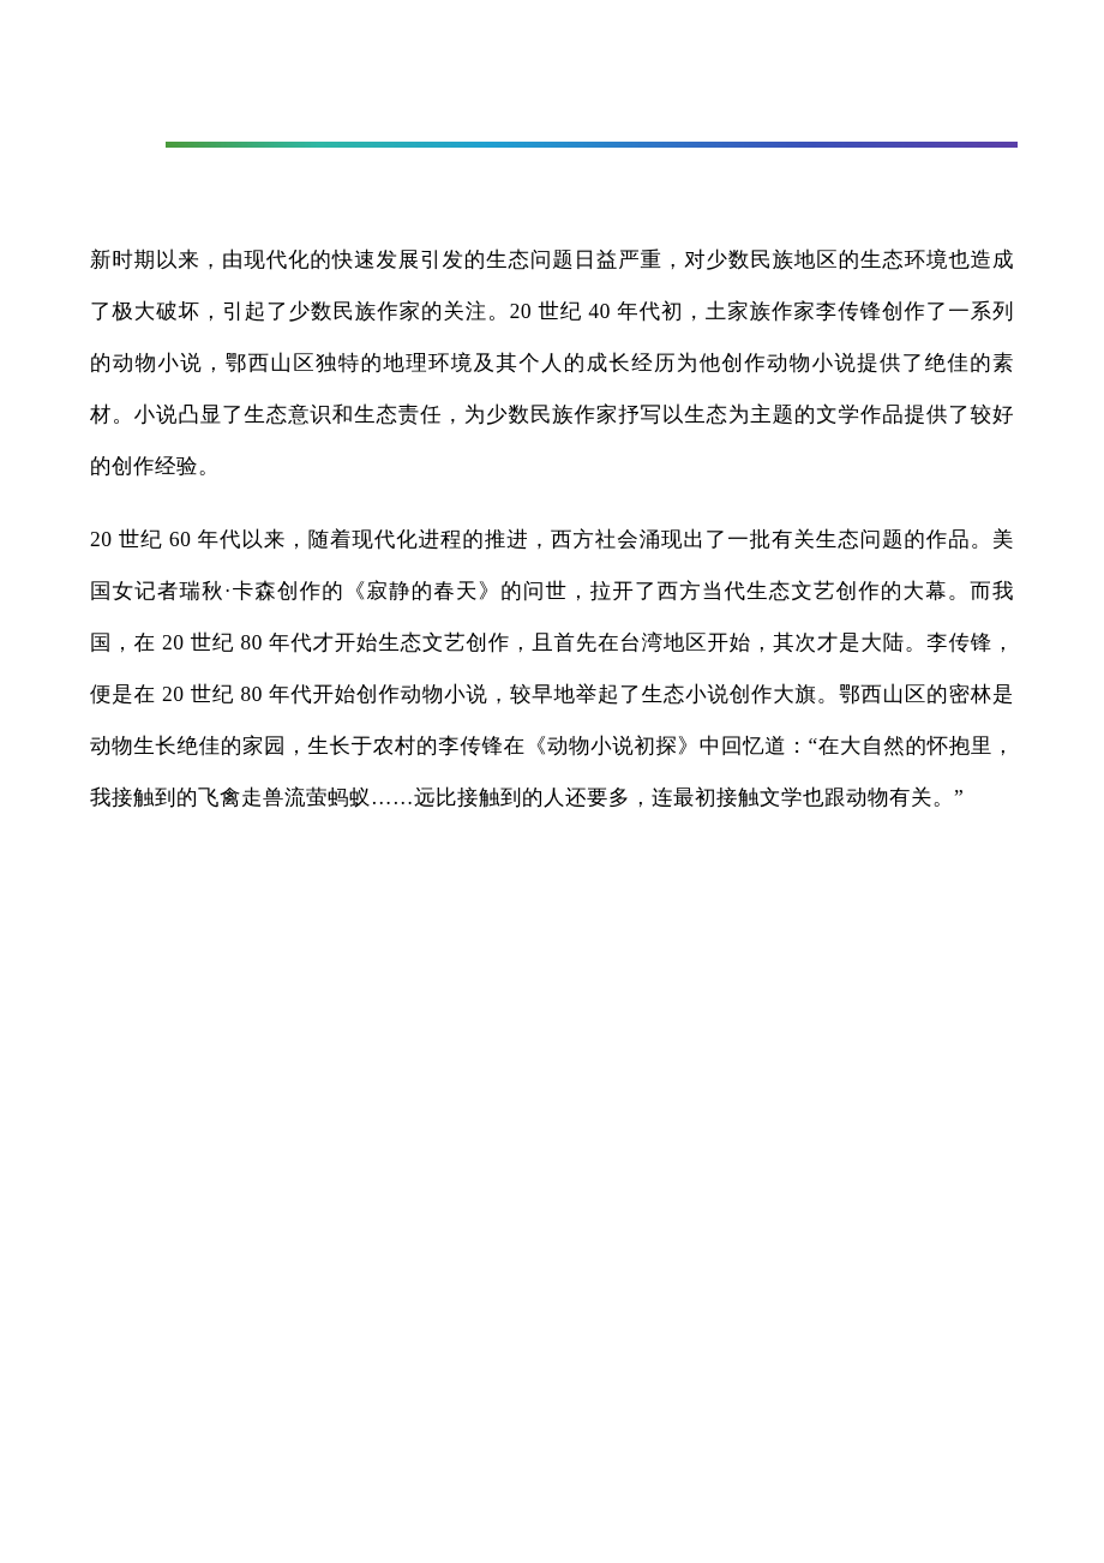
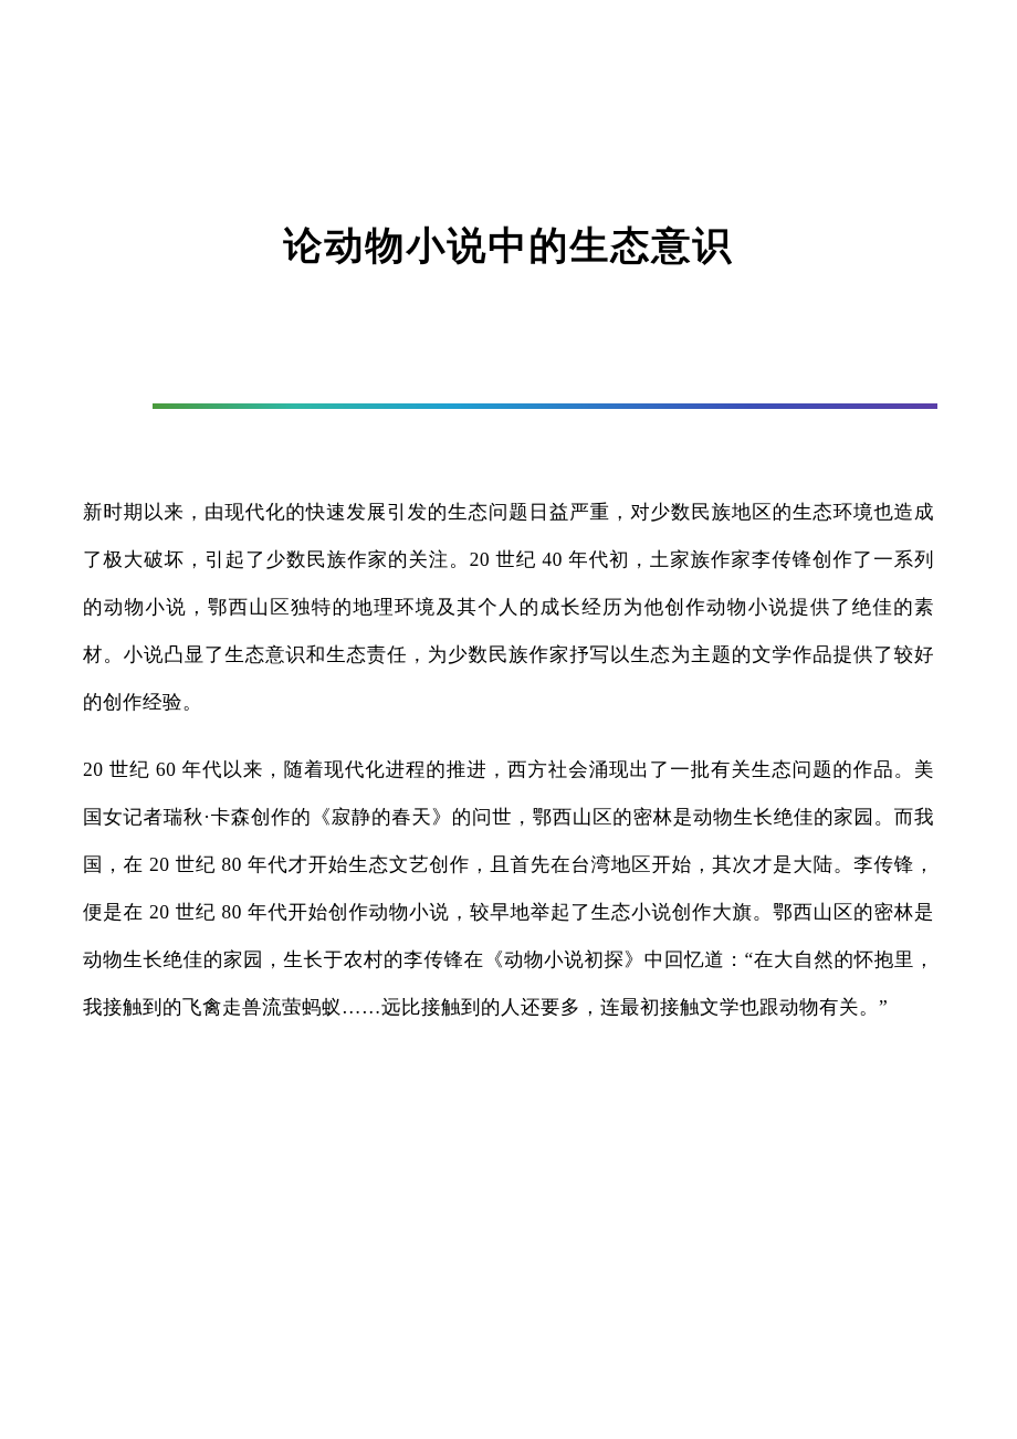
+ 论动物小说中的生态意识
  新时期以来，由现代化的快速发展引发的生态问题日益严重，对少数民族地区的生态环境也造成了极大破坏，引起了少数民族作家的关注。20 世纪 40 年代初，土家族作家李传锋创作了一系列的动物小说，鄂西山区独特的地理环境及其个人的成长经历为他创作动物小说提供了绝佳的素材。小说凸显了生态意识和生态责任，为少数民族作家抒写以生态为主题的文学作品提供了较好的创作经验。
- 20 世纪 60 年代以来，随着现代化进程的推进，西方社会涌现出了一批有关生态问题的作品。美国女记者瑞秋·卡森创作的《寂静的春天》的问世，拉开了西方当代生态文艺创作的大幕。而我国，在 20 世纪 80 年代才开始生态文艺创作，且首先在台湾地区开始，其次才是大陆。李传锋，便是在 20 世纪 80 年代开始创作动物小说，较早地举起了生态小说创作大旗。鄂西山区的密林是动物生长绝佳的家园，生长于农村的李传锋在《动物小说初探》中回忆道：“在大自然的怀抱里，我接触到的飞禽走兽流萤蚂蚁……远比接触到的人还要多，连最初接触文学也跟动物有关。”
+ 20 世纪 60 年代以来，随着现代化进程的推进，西方社会涌现出了一批有关生态问题的作品。美国女记者瑞秋·卡森创作的《寂静的春天》的问世，鄂西山区的密林是动物生长绝佳的家园。而我国，在 20 世纪 80 年代才开始生态文艺创作，且首先在台湾地区开始，其次才是大陆。李传锋，便是在 20 世纪 80 年代开始创作动物小说，较早地举起了生态小说创作大旗。鄂西山区的密林是动物生长绝佳的家园，生长于农村的李传锋在《动物小说初探》中回忆道：“在大自然的怀抱里，我接触到的飞禽走兽流萤蚂蚁……远比接触到的人还要多，连最初接触文学也跟动物有关。”
